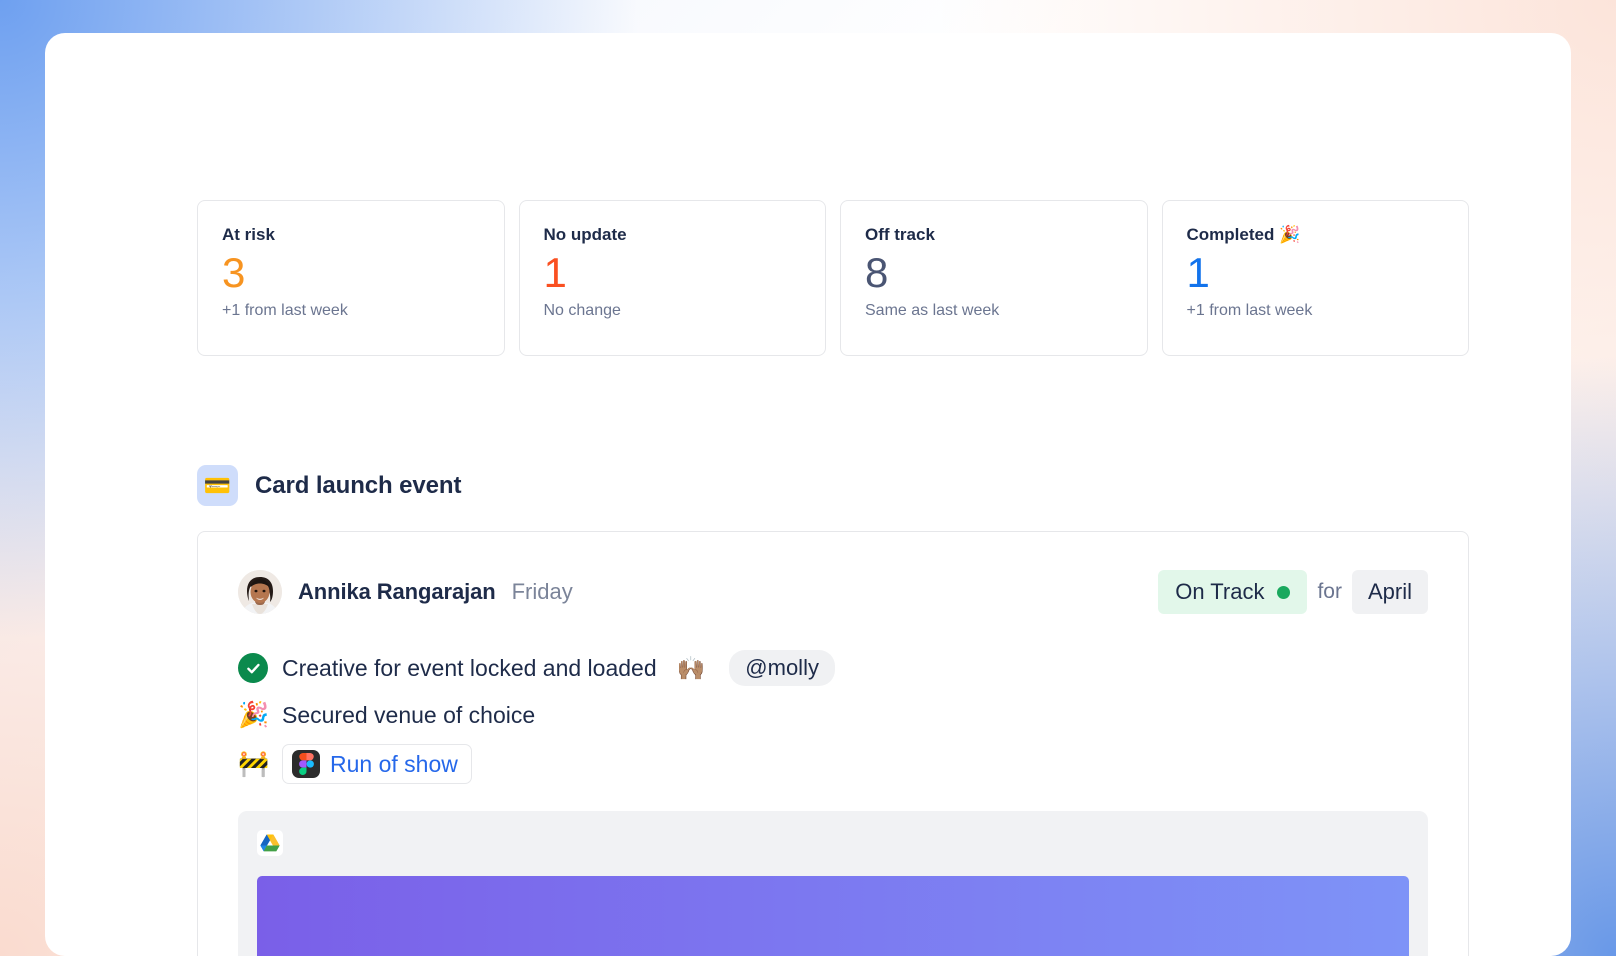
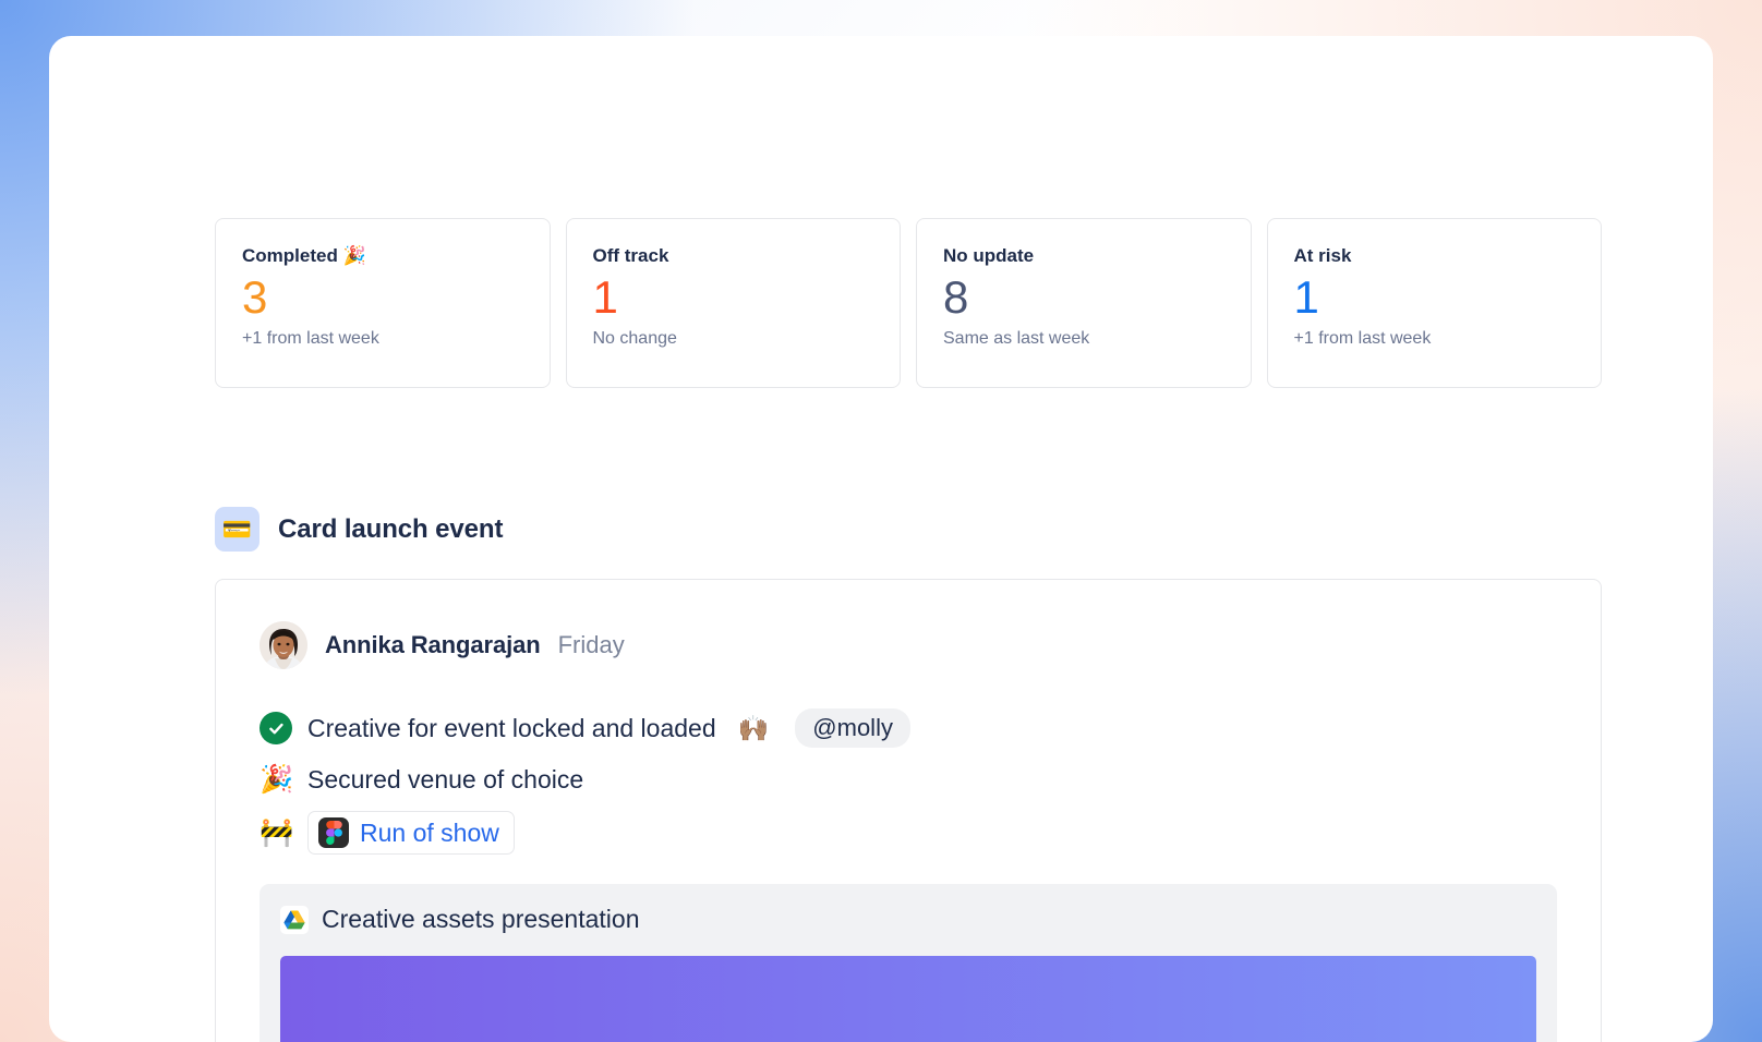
- At risk
+ Completed 🎉
  3
  +1 from last week
- No update
+ Off track
  1
  No change
- Off track
+ No update
  8
  Same as last week
- Completed 🎉
+ At risk
  1
  +1 from last week
  💳
  Card launch event
  Annika Rangarajan
  Friday
- On Track
- for
- April
  Creative for event locked and loaded
  🙌🏽
  @molly
  🎉
  Secured venue of choice
  🚧
  Run of show
+ Creative assets presentation
